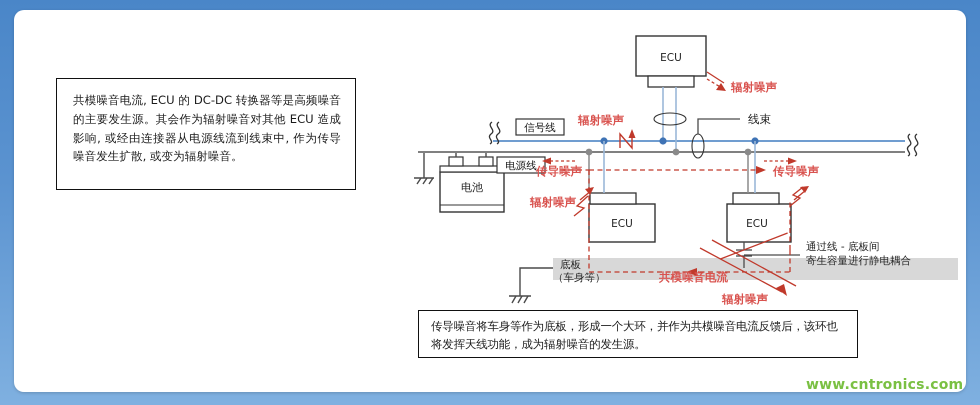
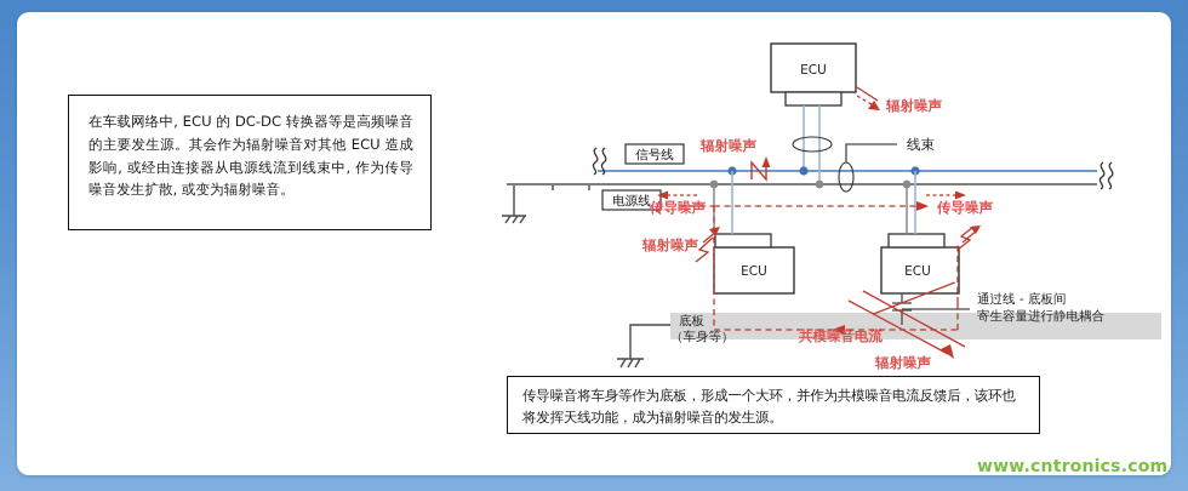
- 共模噪音电流, ECU 的 DC-DC 转换器等是高频噪音的主要发生源。其会作为辐射噪音对其他 ECU 造成影响, 或经由连接器从电源线流到线束中, 作为传导噪音发生扩散, 或变为辐射噪音。
+ 在车载网络中, ECU 的 DC-DC 转换器等是高频噪音的主要发生源。其会作为辐射噪音对其他 ECU 造成影响, 或经由连接器从电源线流到线束中, 作为传导噪音发生扩散, 或变为辐射噪音。
  传导噪音将车身等作为底板，形成一个大环，并作为共模噪音电流反馈后，该环也将发挥天线功能，成为辐射噪音的发生源。
- 电池
  信号线
  电源线
  ECU
  线束
  ECU
  ECU
  通过线 - 底板间
  寄生容量进行静电耦合
  底板
  （车身等）
  传导噪声
  传导噪声
  共模噪音电流
  辐射噪声
  辐射噪声
  辐射噪声
  辐射噪声
  www.cntronics.com
